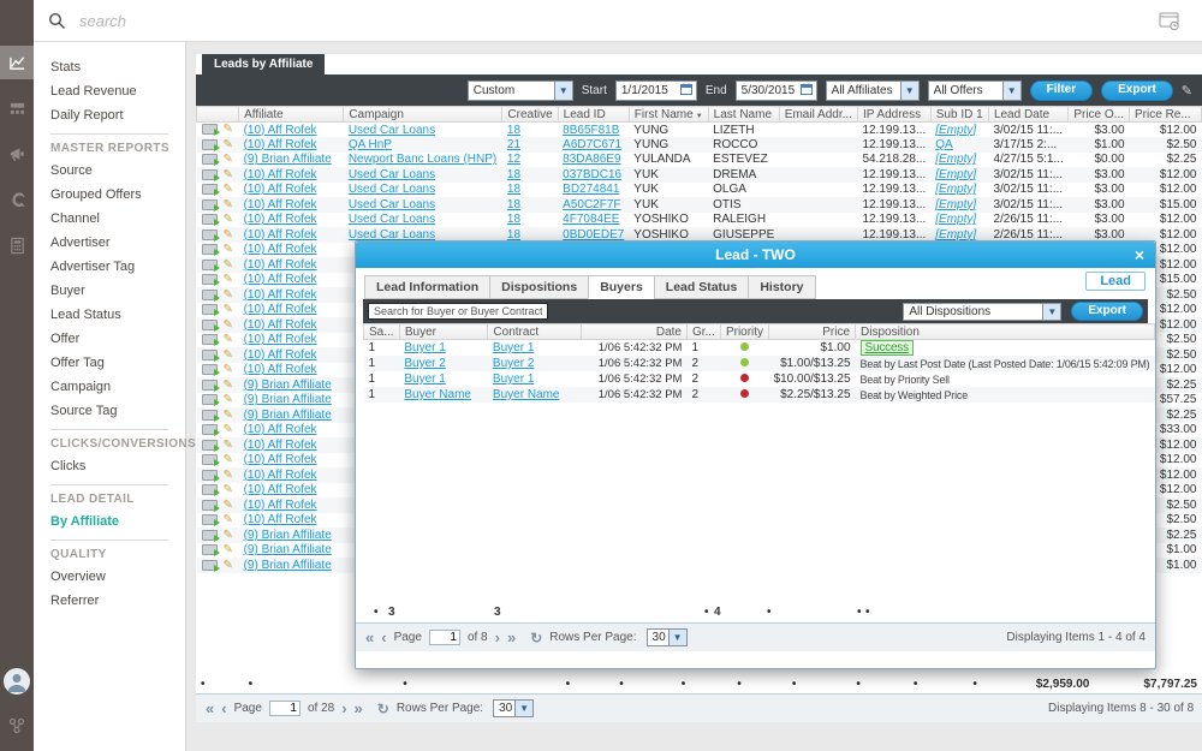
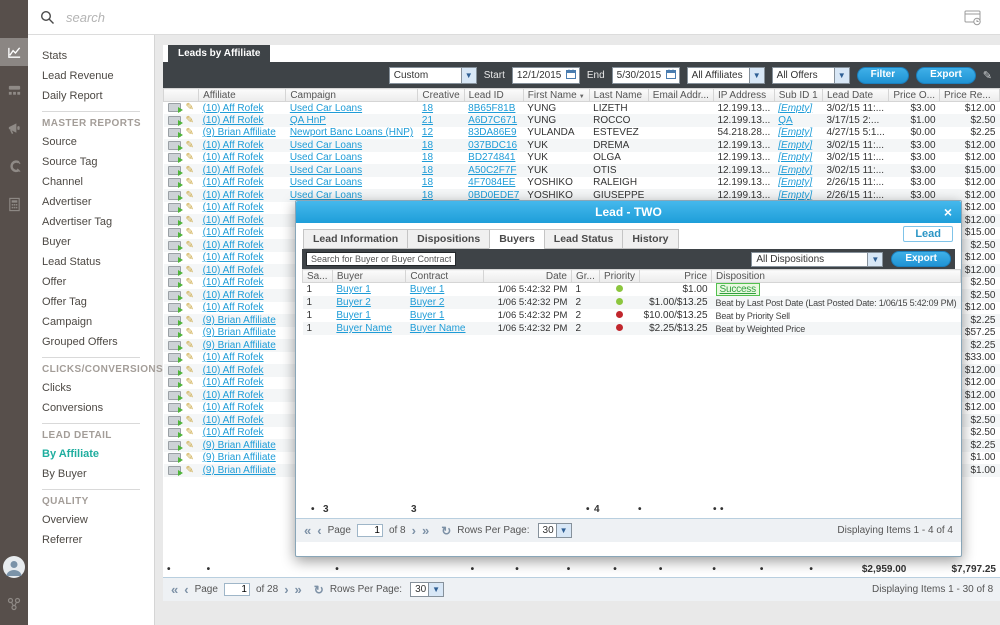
  search
  Stats
  Lead Revenue
  Daily Report
  MASTER REPORTS
  Source
- Grouped Offers
+ Source Tag
  Channel
  Advertiser
  Advertiser Tag
  Buyer
  Lead Status
  Offer
  Offer Tag
  Campaign
- Source Tag
+ Grouped Offers
  CLICKS/CONVERSIONS
  Clicks
+ Conversions
  LEAD DETAIL
  By Affiliate
+ By Buyer
  QUALITY
  Overview
  Referrer
  Leads by Affiliate
  Custom
  ▼
  Start
- 1/1/2015
+ 12/1/2015
  End
  5/30/2015
  All Affiliates
  ▼
  All Offers
  ▼
  Filter
  Export
  ✎
  	Affiliate	Campaign	Creative	Lead ID	First Name	Last Name	Email Addr...	IP Address	Sub ID 1	Lead Date	Price O...	Price Re...
  ✎	(10) Aff Rofek	Used Car Loans	18	8B65F81B	YUNG	LIZETH		12.199.13...	[Empty]	3/02/15 11:...	$3.00	$12.00
  ✎	(10) Aff Rofek	QA HnP	21	A6D7C671	YUNG	ROCCO		12.199.13...	QA	3/17/15 2:...	$1.00	$2.50
  ✎	(9) Brian Affiliate	Newport Banc Loans (HNP)	12	83DA86E9	YULANDA	ESTEVEZ		54.218.28...	[Empty]	4/27/15 5:1...	$0.00	$2.25
  ✎	(10) Aff Rofek	Used Car Loans	18	037BDC16	YUK	DREMA		12.199.13...	[Empty]	3/02/15 11:...	$3.00	$12.00
  ✎	(10) Aff Rofek	Used Car Loans	18	BD274841	YUK	OLGA		12.199.13...	[Empty]	3/02/15 11:...	$3.00	$12.00
  ✎	(10) Aff Rofek	Used Car Loans	18	A50C2F7F	YUK	OTIS		12.199.13...	[Empty]	3/02/15 11:...	$3.00	$15.00
  ✎	(10) Aff Rofek	Used Car Loans	18	4F7084EE	YOSHIKO	RALEIGH		12.199.13...	[Empty]	2/26/15 11:...	$3.00	$12.00
  ✎	(10) Aff Rofek	Used Car Loans	18	0BD0EDE7	YOSHIKO	GIUSEPPE		12.199.13...	[Empty]	2/26/15 11:...	$3.00	$12.00
  ✎	(10) Aff Rofek											$12.00
  ✎	(10) Aff Rofek											$12.00
  ✎	(10) Aff Rofek											$15.00
  ✎	(10) Aff Rofek											$2.50
  ✎	(10) Aff Rofek											$12.00
  ✎	(10) Aff Rofek											$12.00
  ✎	(10) Aff Rofek											$2.50
  ✎	(10) Aff Rofek											$2.50
  ✎	(10) Aff Rofek											$12.00
  ✎	(9) Brian Affiliate											$2.25
  ✎	(9) Brian Affiliate											$57.25
  ✎	(9) Brian Affiliate											$2.25
  ✎	(10) Aff Rofek											$33.00
  ✎	(10) Aff Rofek											$12.00
  ✎	(10) Aff Rofek											$12.00
  ✎	(10) Aff Rofek											$12.00
  ✎	(10) Aff Rofek											$12.00
  ✎	(10) Aff Rofek											$2.50
  ✎	(10) Aff Rofek											$2.50
  ✎	(9) Brian Affiliate											$2.25
  ✎	(9) Brian Affiliate											$1.00
  ✎	(9) Brian Affiliate											$1.00
  •	•	•	•	•	•	•	•	•	•	•	$2,959.00	$7,797.25
  «
  ‹
  Page
  1
  of 28
  ›
  »
  ↻
  Rows Per Page:
  30
  ▼
- Displaying Items 8 - 30 of 8
+ Displaying Items 1 - 30 of 8
  Lead - TWO
  ×
  Lead Information
  Dispositions
  Buyers
  Lead Status
  History
  Lead
  Search for Buyer or Buyer Contract
  All Dispositions
  ▼
  Export
  Sa...	Buyer	Contract	Date	Gr...	Priority	Price	Disposition
  1	Buyer 1	Buyer 1	1/06 5:42:32 PM	1		$1.00	Success
  1	Buyer 2	Buyer 2	1/06 5:42:32 PM	2		$1.00/$13.25	Beat by Last Post Date (Last Posted Date: 1/06/15 5:42:09 PM)
  1	Buyer 1	Buyer 1	1/06 5:42:32 PM	2		$10.00/$13.25	Beat by Priority Sell
  1	Buyer Name	Buyer Name	1/06 5:42:32 PM	2		$2.25/$13.25	Beat by Weighted Price
  •
  3
  3
  •
  4
  •
  •
  •
  «
  ‹
  Page
  1
  of 8
  ›
  »
  ↻
  Rows Per Page:
  30
  ▼
  Displaying Items 1 - 4 of 4
